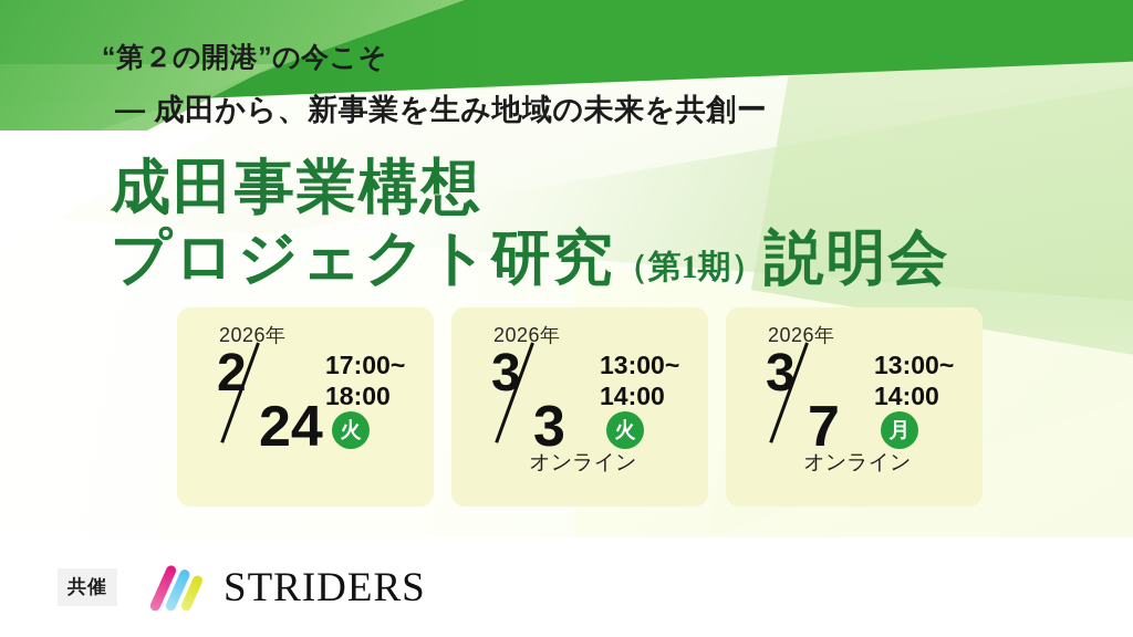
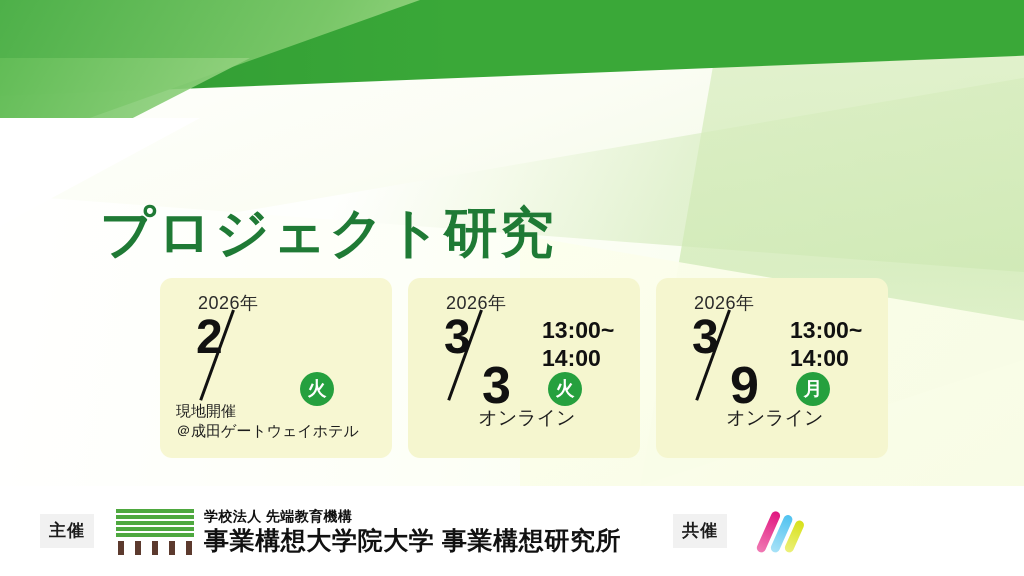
- “第２の開港”の今こそ
- ― 成田から、新事業を生み地域の未来を共創ー
- 成田事業構想
  プロジェクト研究
- （第1期）
- 説明会
  2026年
  2
- 24
- 17:00~
- 18:00
  火
+ 現地開催
+ ＠成田ゲートウェイホテル
  2026年
  3
  3
  13:00~
  14:00
  火
  オンライン
  2026年
  3
- 7
+ 9
  13:00~
  14:00
  月
  オンライン
+ 主催
+ 学校法人 先端教育機構
+ 事業構想大学院大学 事業構想研究所
  共催
- STRIDERS
